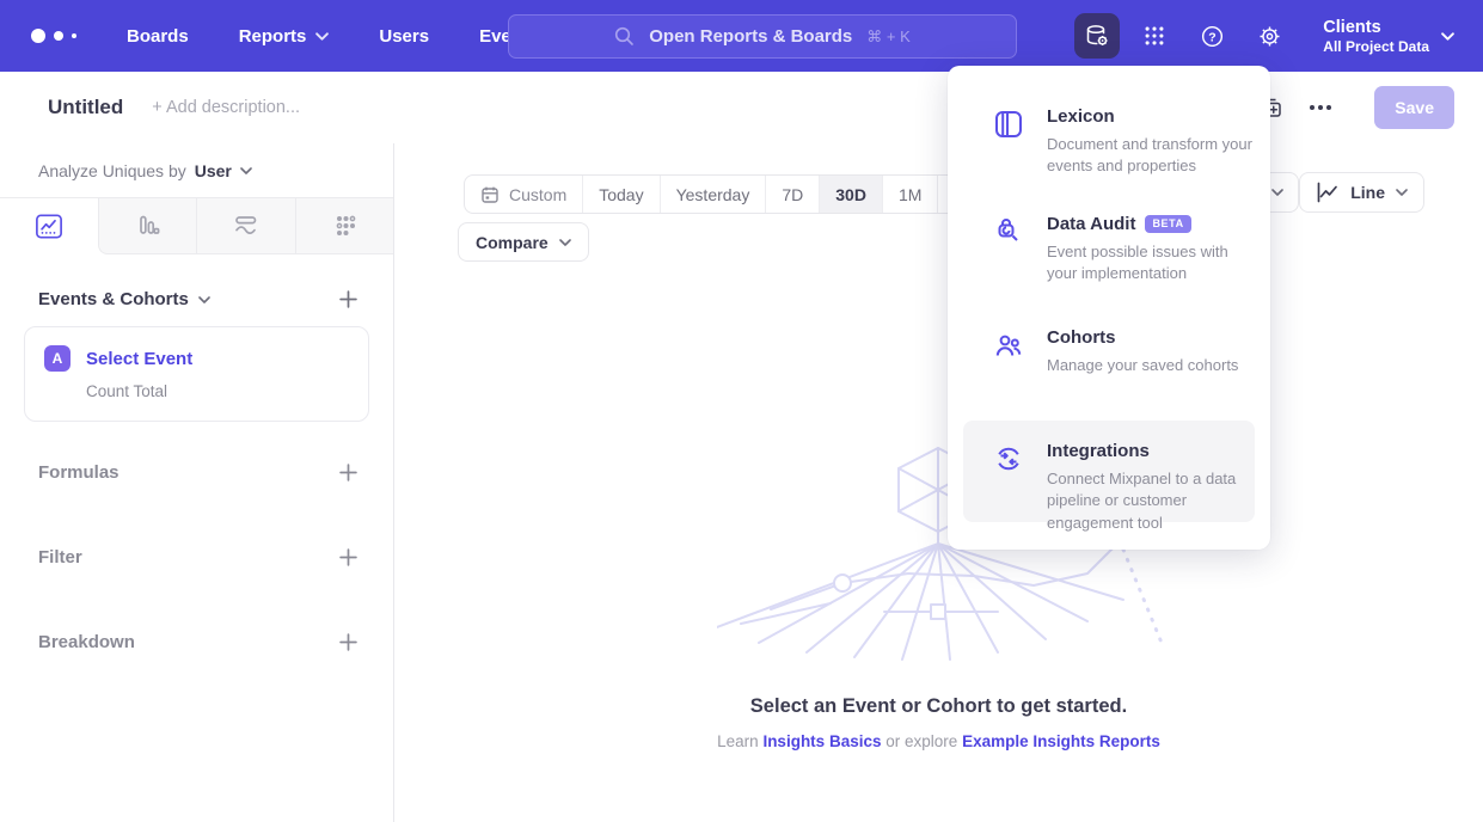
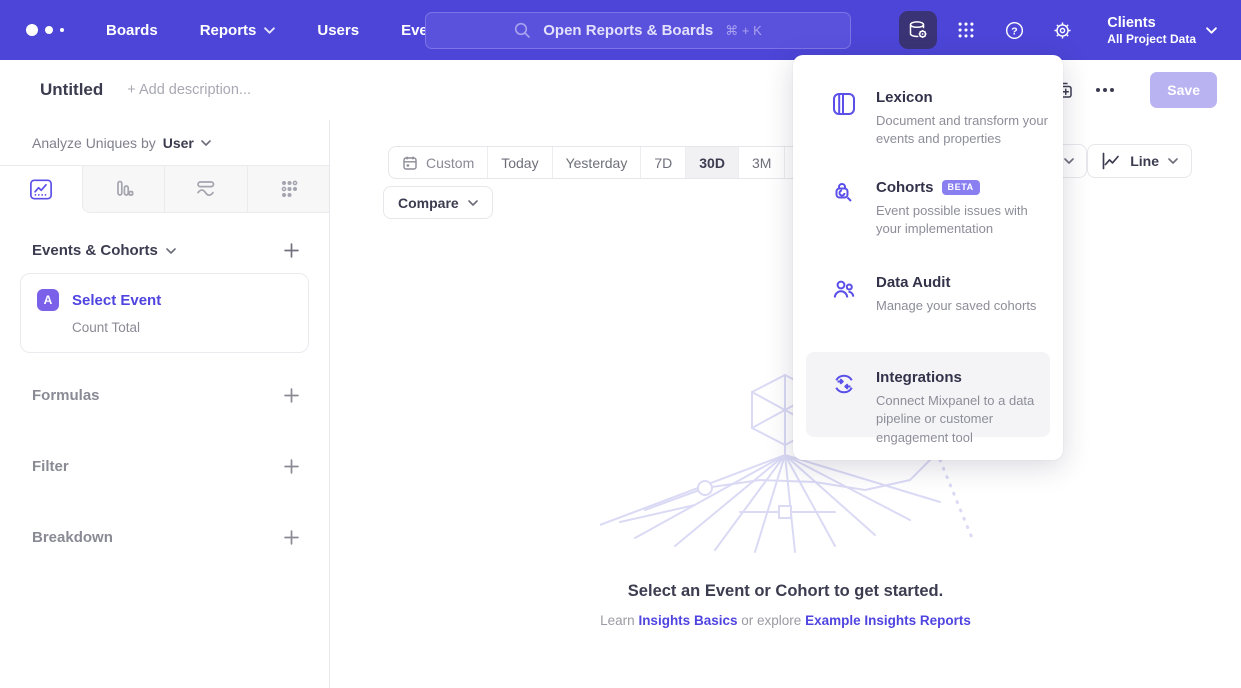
  Boards
  Reports
  Users
  Open Reports & Boards
  ⌘ + K
  ?
  Clients
  All Project Data
  Untitled
  + Add description...
  Save
  Analyze Uniques by
  User
  Events & Cohorts
  A
  Select Event
  Count Total
  Formulas
  Filter
  Breakdown
  Custom
  Today
  Yesterday
  7D
  30D
- 1M
+ 3M
  Compare
  Line
  Select an Event or Cohort to get started.
  Learn Insights Basics or explore Example Insights Reports
  Lexicon
  Document and transform your events and properties
- Data Audit BETA
+ Cohorts BETA
  Event possible issues with your implementation
- Cohorts
+ Data Audit
  Manage your saved cohorts
  Integrations
  Connect Mixpanel to a data pipeline or customer engagement tool
